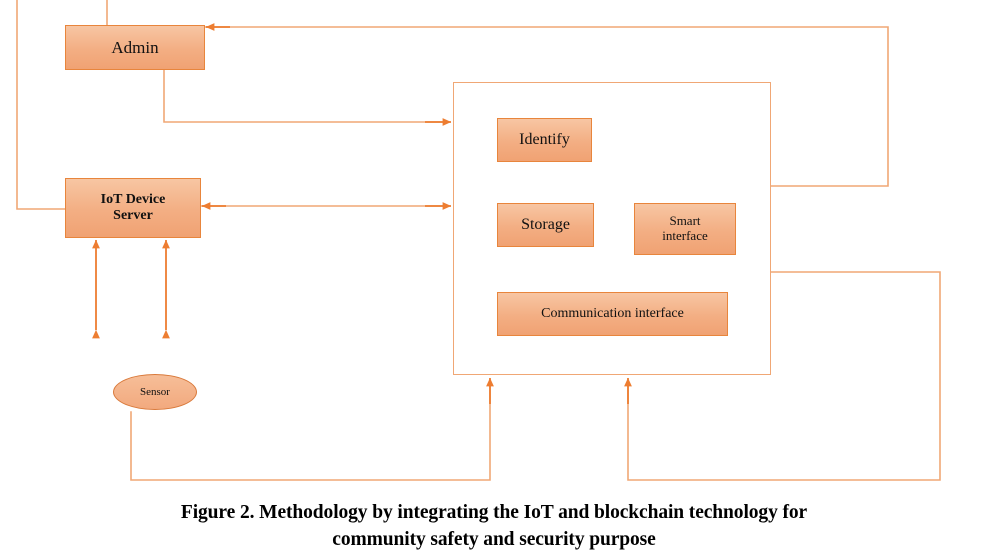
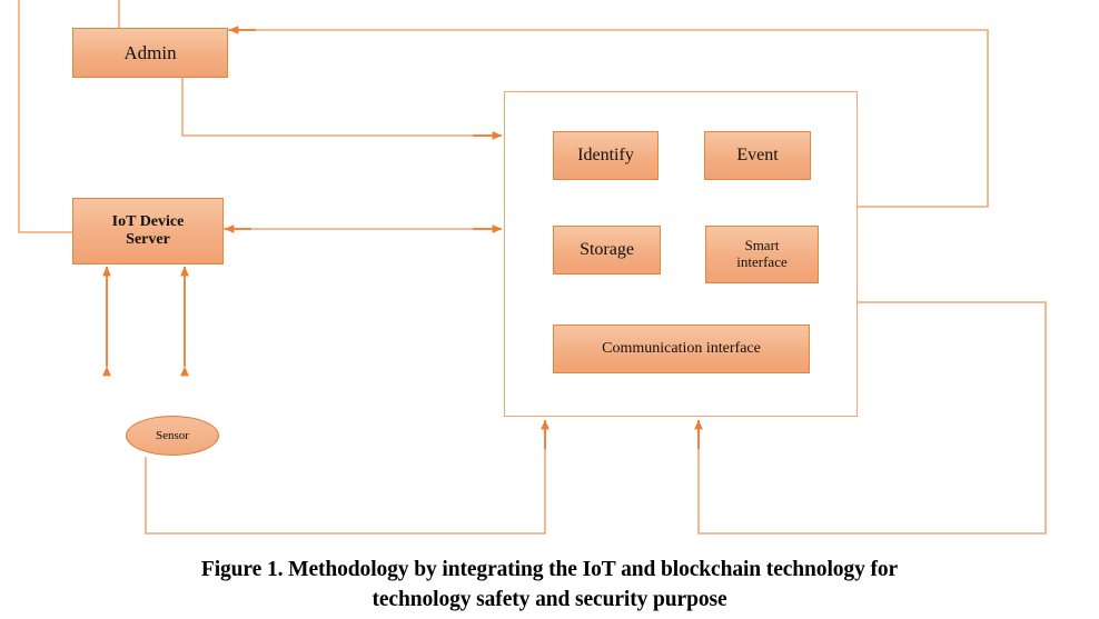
  Admin
  IoT Device
  Server
  Sensor
  Identify
+ Event
  Storage
  Smart
  interface
  Communication interface
- Figure 2. Methodology by integrating the IoT and blockchain technology for
+ Figure 1. Methodology by integrating the IoT and blockchain technology for
- community safety and security purpose
+ technology safety and security purpose
